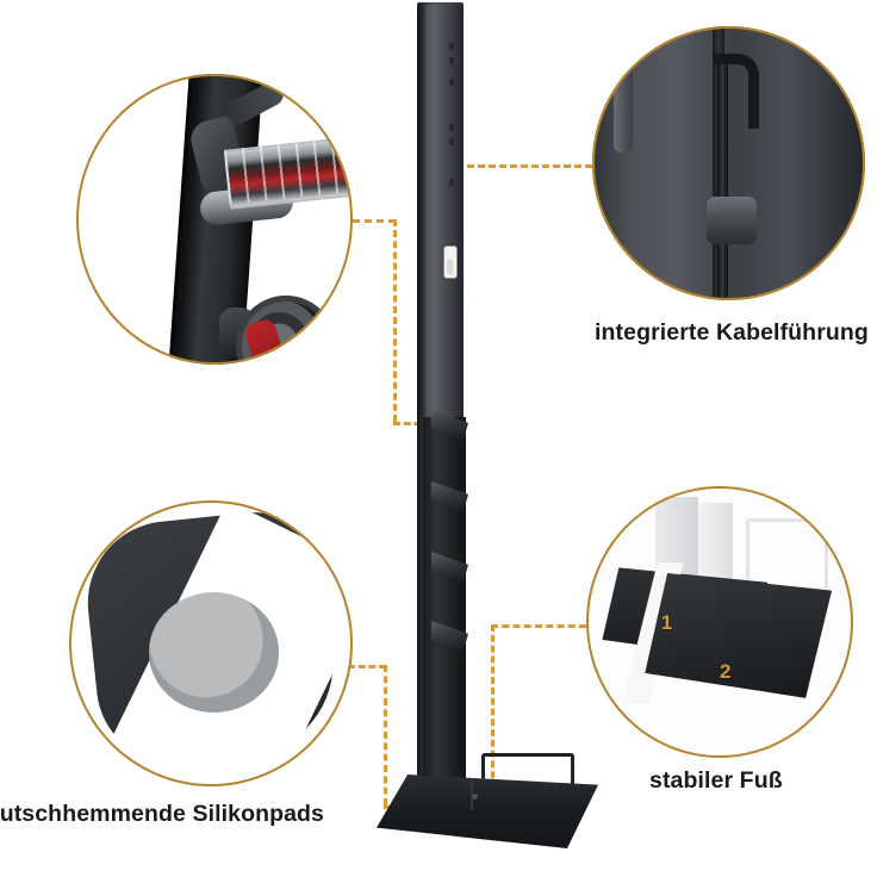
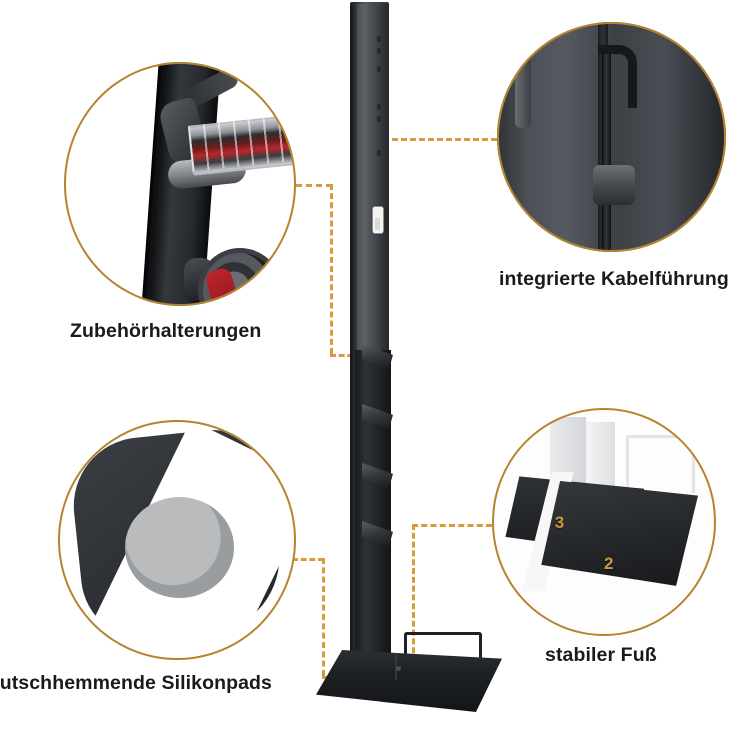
+ Zubehörhalterungen
  integrierte Kabelführung
  utschhemmende Silikonpads
- 1
+ 3
  2
  stabiler Fuß
